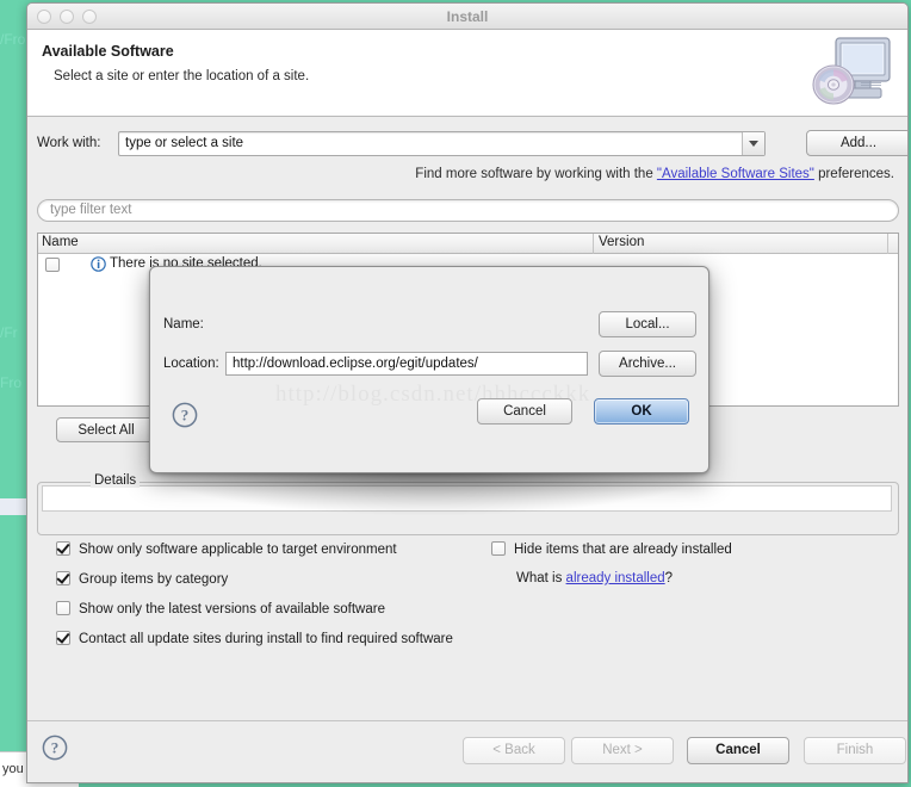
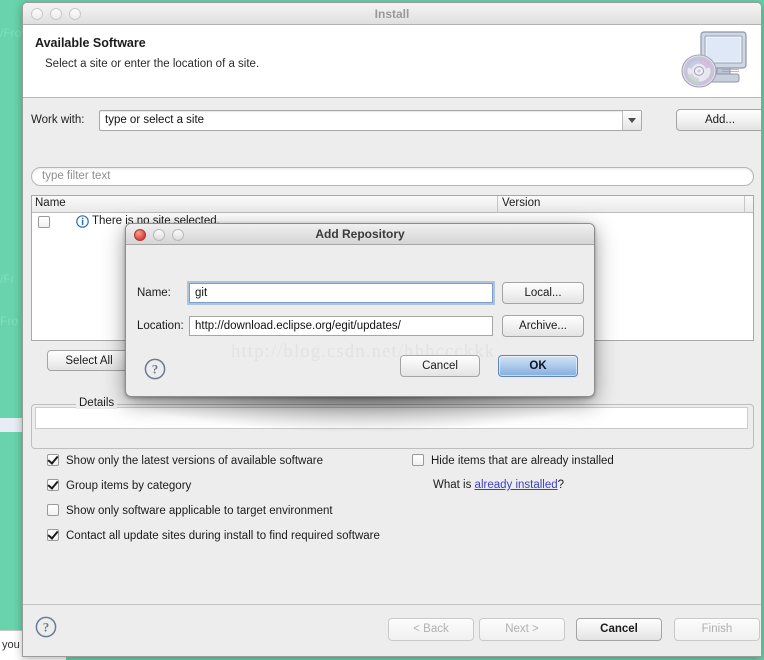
  /Fro
  Fro
  you
  Install
  Available Software
  Select a site or enter the location of a site.
  Work with:
  type or select a site
  Add...
- Find more software by working with the "Available Software Sites" preferences.
  type filter text
  Name
  Version
  There is no site selected.
  Select All
  Details
- Show only software applicable to target environment
+ Show only the latest versions of available software
  Group items by category
- Show only the latest versions of available software
+ Show only software applicable to target environment
  Contact all update sites during install to find required software
  Hide items that are already installed
  What is already installed?
  ?
  < Back
  Next >
  Cancel
  Finish
+ Add Repository
  http://blog.csdn.net/hhhccckkk
  Name:
+ git
  Local...
  Location:
  http://download.eclipse.org/egit/updates/
  Archive...
  ?
  Cancel
  OK
